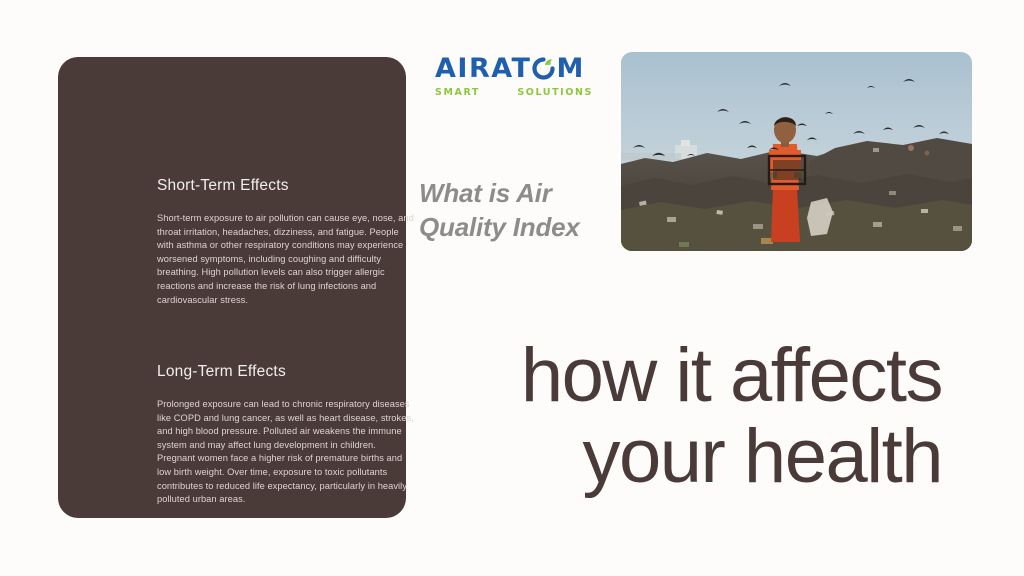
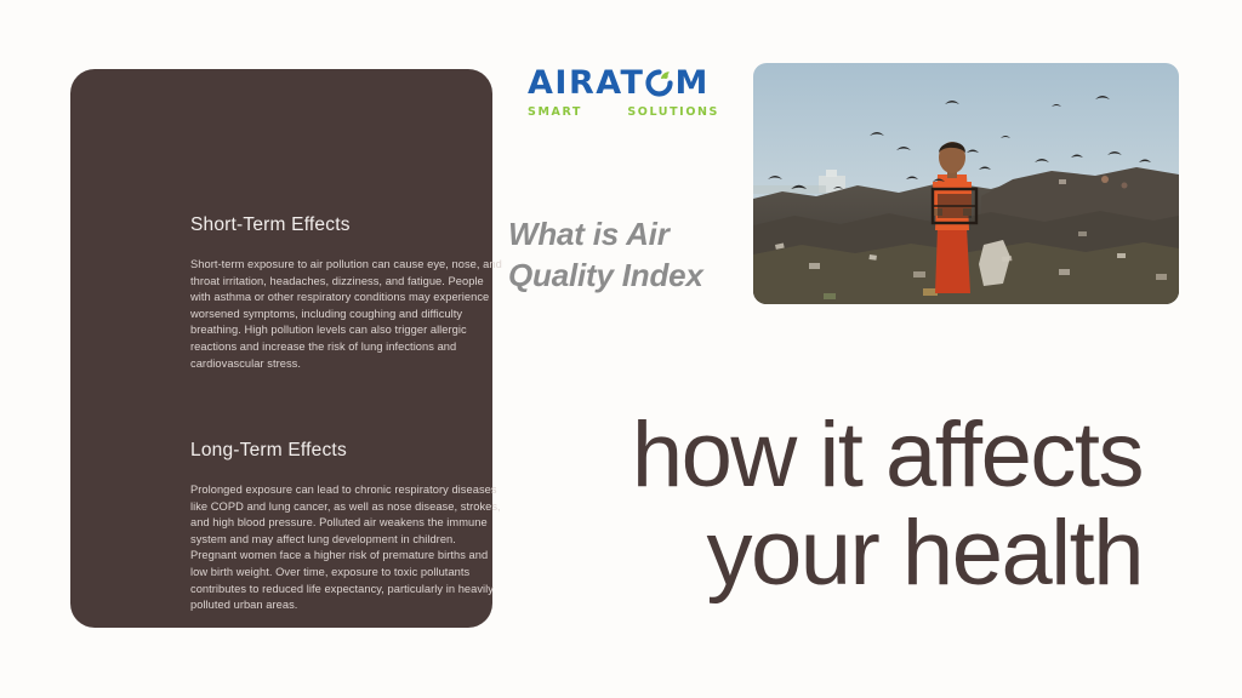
  Short-Term Effects
  Short-term exposure to air pollution can cause eye, nose, and throat irritation, headaches, dizziness, and fatigue. People with asthma or other respiratory conditions may experience worsened symptoms, including coughing and difficulty breathing. High pollution levels can also trigger allergic reactions and increase the risk of lung infections and cardiovascular stress.
  Long-Term Effects
- Prolonged exposure can lead to chronic respiratory diseases like COPD and lung cancer, as well as heart disease, strokes, and high blood pressure. Polluted air weakens the immune system and may affect lung development in children. Pregnant women face a higher risk of premature births and low birth weight. Over time, exposure to toxic pollutants contributes to reduced life expectancy, particularly in heavily polluted urban areas.
+ Prolonged exposure can lead to chronic respiratory diseases like COPD and lung cancer, as well as nose disease, strokes, and high blood pressure. Polluted air weakens the immune system and may affect lung development in children. Pregnant women face a higher risk of premature births and low birth weight. Over time, exposure to toxic pollutants contributes to reduced life expectancy, particularly in heavily polluted urban areas.
  AIRAT
  M
  SMART
  SOLUTIONS
  What is Air
  Quality Index
  how it affects
  your health
